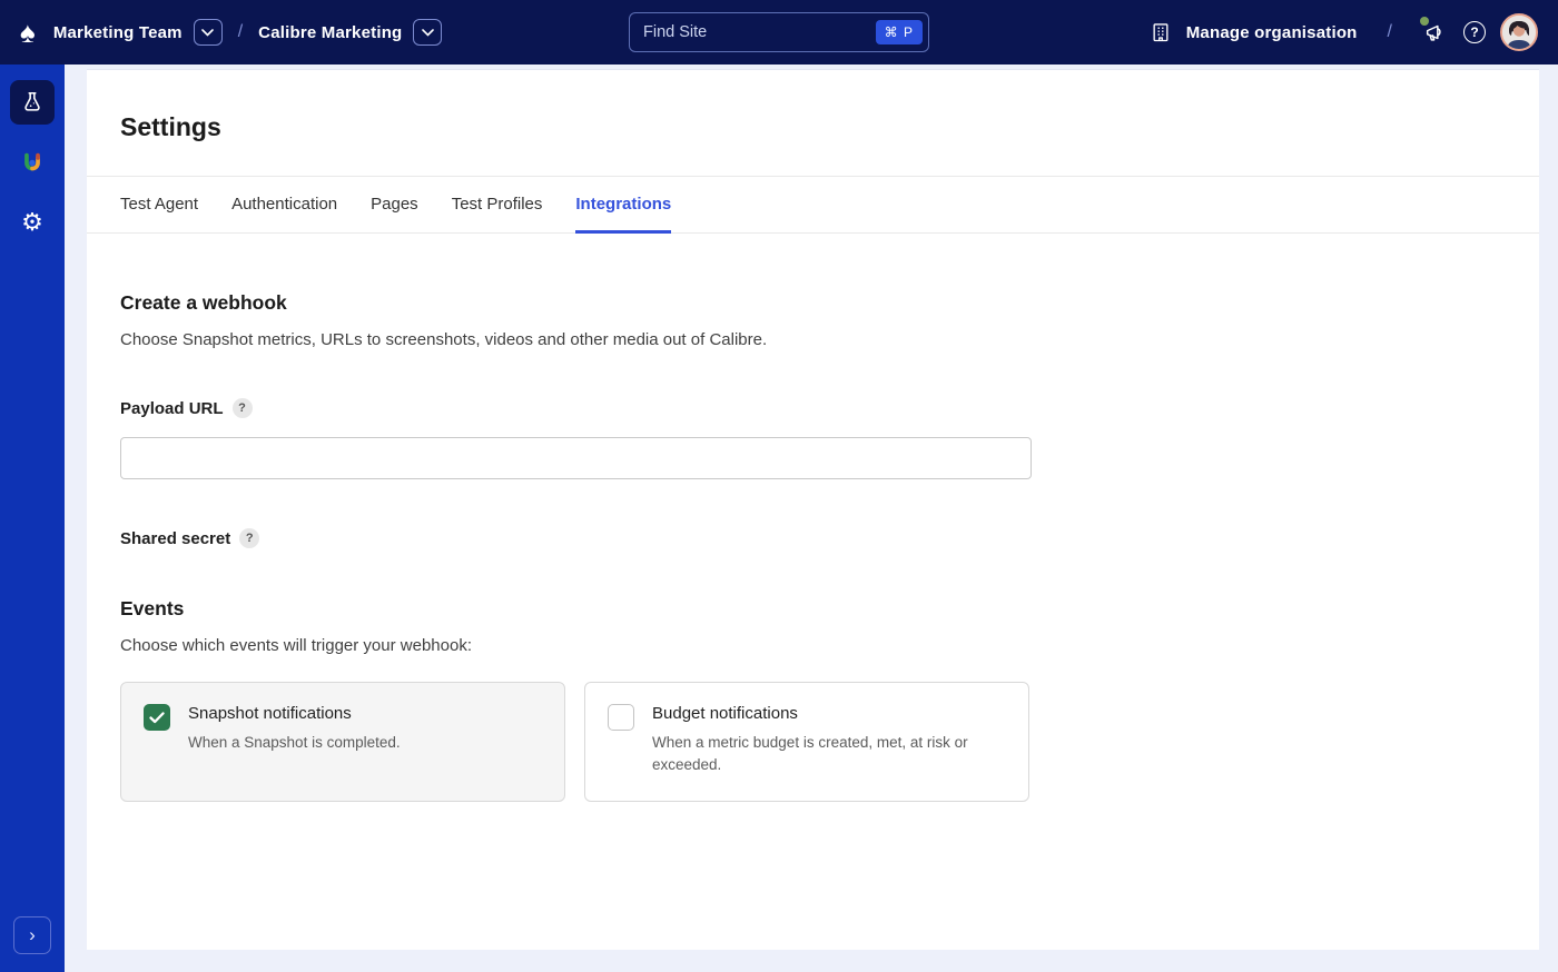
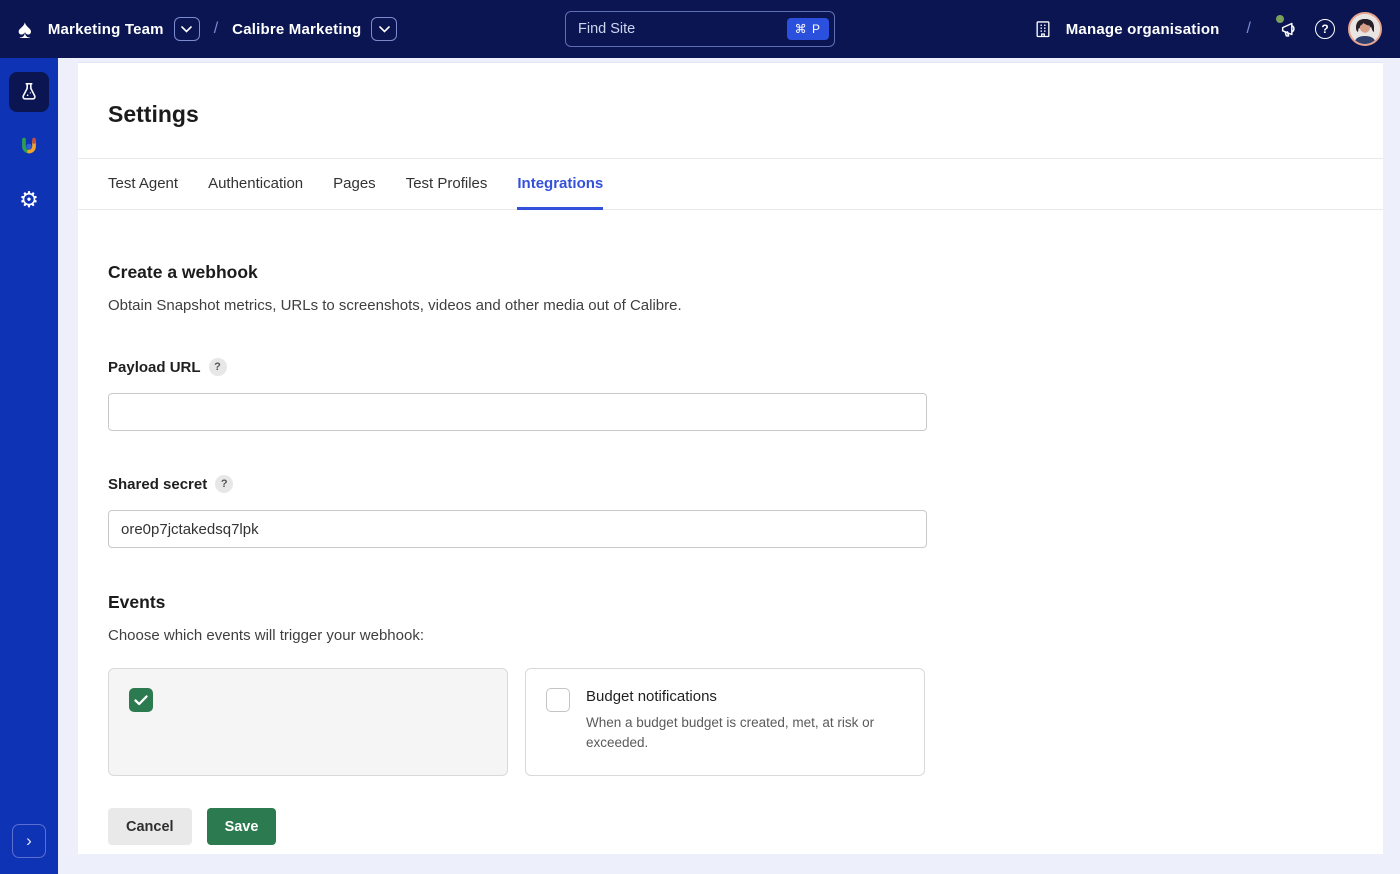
  ♠
  Marketing Team
  /
  Calibre Marketing
  Find Site
  ⌘ P
  Manage organisation
  /
  ?
  ⚙
  ›
  Settings
  Test Agent
  Authentication
  Pages
  Test Profiles
  Integrations
  Create a webhook
- Choose Snapshot metrics, URLs to screenshots, videos and other media out of Calibre.
+ Obtain Snapshot metrics, URLs to screenshots, videos and other media out of Calibre.
  Payload URL
  ?
  Shared secret
  ?
+ ore0p7jctakedsq7lpk
  Events
  Choose which events will trigger your webhook:
- Snapshot notifications
- When a Snapshot is completed.
  Budget notifications
- When a metric budget is created, met, at risk or exceeded.
+ When a budget budget is created, met, at risk or exceeded.
+ Cancel
+ Save
